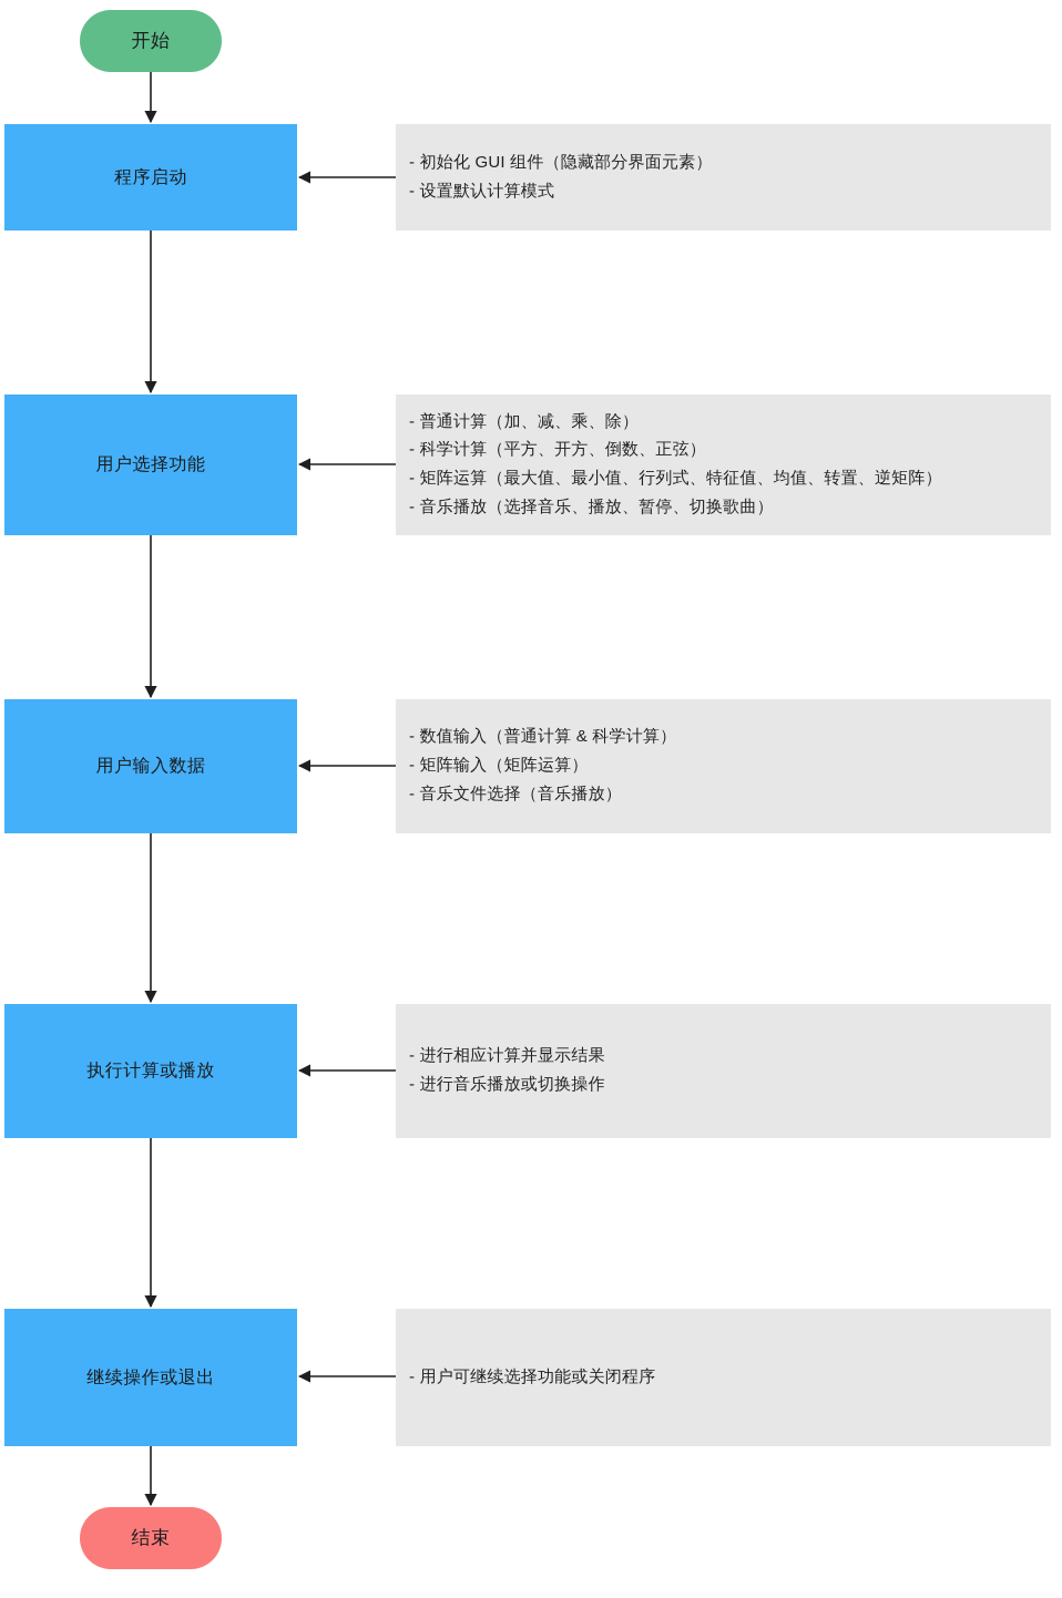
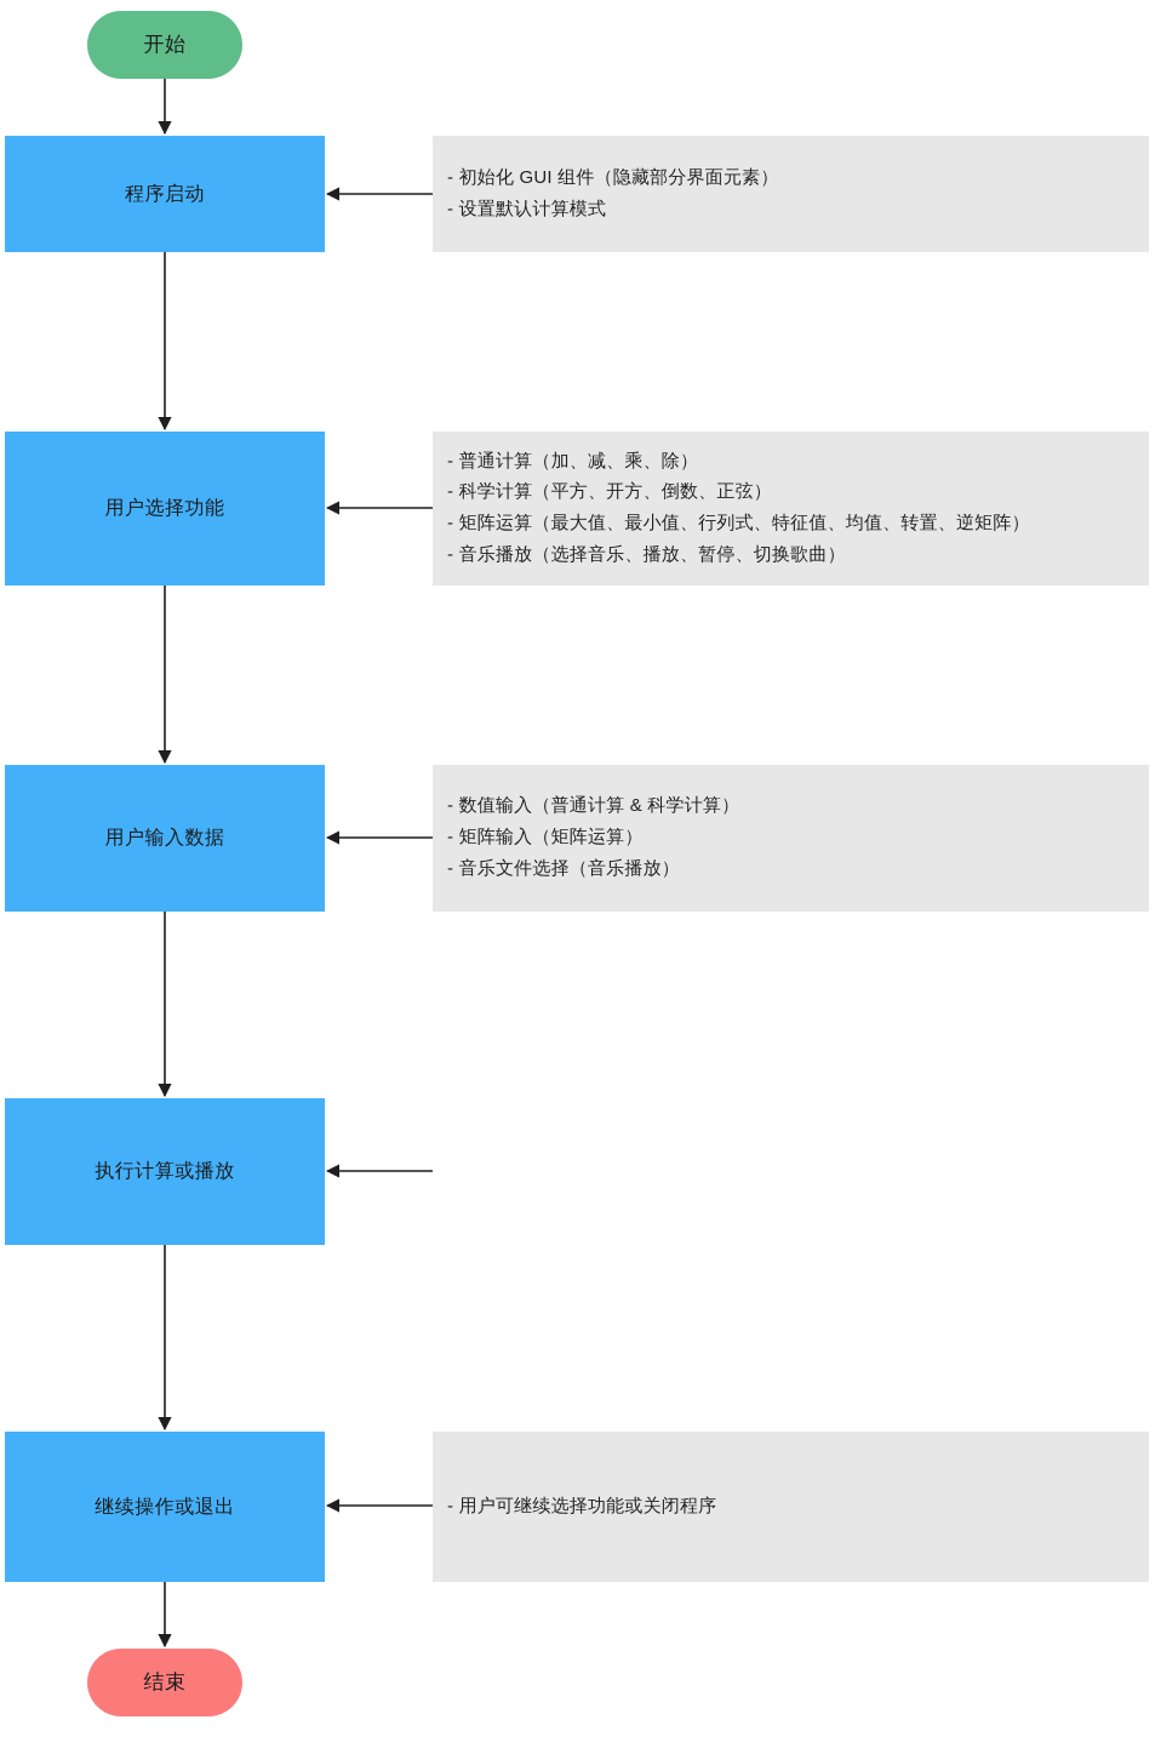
  开始
  程序启动
  用户选择功能
  用户输入数据
  执行计算或播放
  继续操作或退出
  结束
  - 初始化 GUI 组件（隐藏部分界面元素）
  - 设置默认计算模式
  - 普通计算（加、减、乘、除）
  - 科学计算（平方、开方、倒数、正弦）
  - 矩阵运算（最大值、最小值、行列式、特征值、均值、转置、逆矩阵）
  - 音乐播放（选择音乐、播放、暂停、切换歌曲）
  - 数值输入（普通计算 & 科学计算）
  - 矩阵输入（矩阵运算）
  - 音乐文件选择（音乐播放）
- - 进行相应计算并显示结果
- - 进行音乐播放或切换操作
  - 用户可继续选择功能或关闭程序
